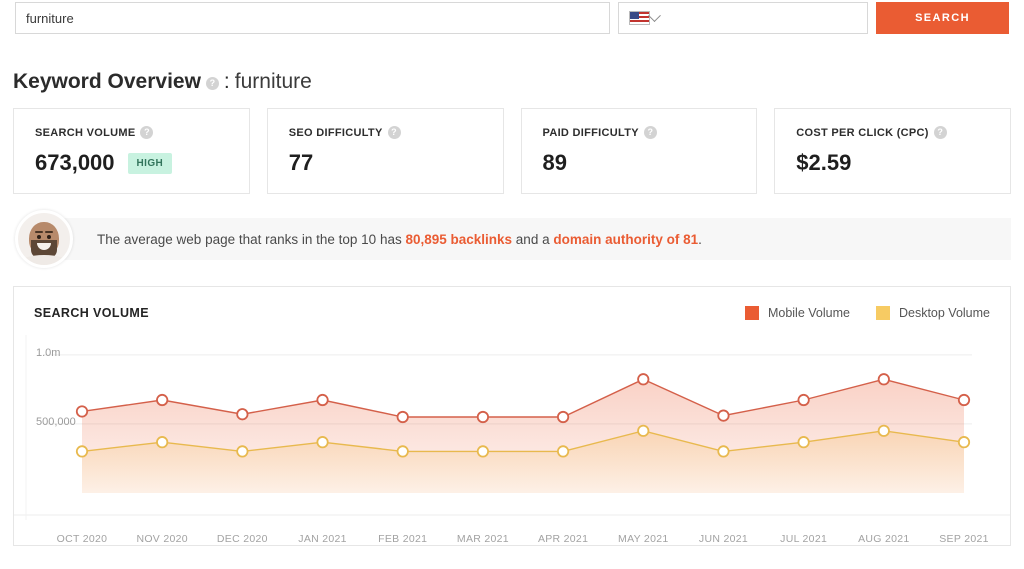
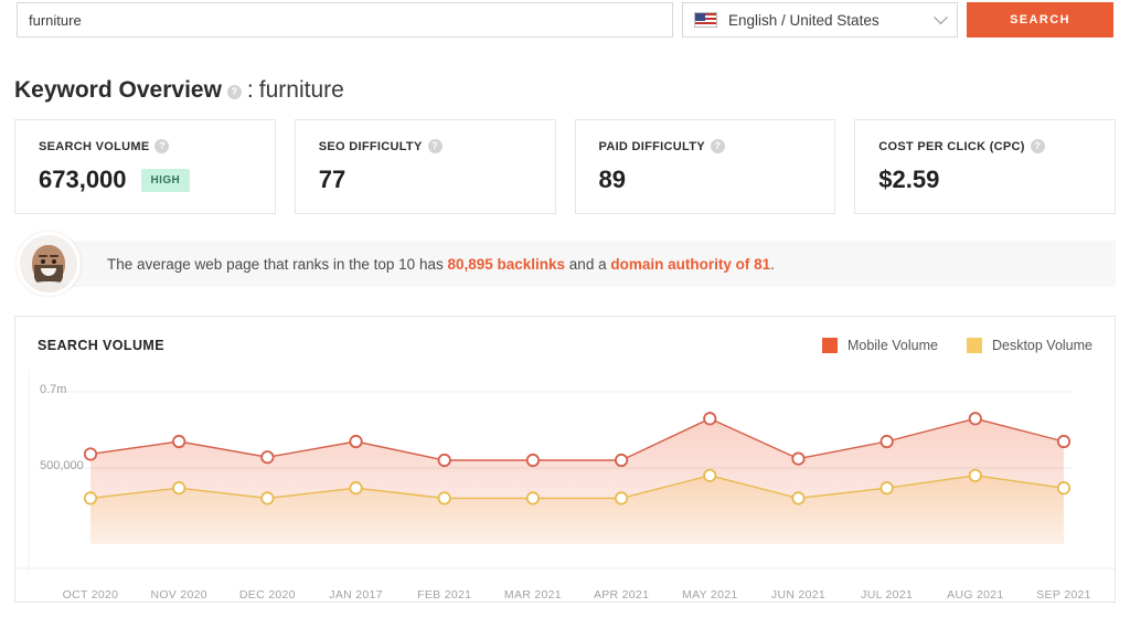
  furniture
+ English / United States
  SEARCH
  Keyword Overview
  ?
  :
  furniture
  SEARCH VOLUME
  ?
  673,000
  HIGH
  SEO DIFFICULTY
  ?
  77
  PAID DIFFICULTY
  ?
  89
  COST PER CLICK (CPC)
  ?
  $2.59
  The average web page that ranks in the top 10 has 80,895 backlinks and a domain authority of 81.
  SEARCH VOLUME
  Mobile Volume
  Desktop Volume
  OCT 2020
  NOV 2020
  DEC 2020
- JAN 2021
+ JAN 2017
  FEB 2021
  MAR 2021
  APR 2021
  MAY 2021
  JUN 2021
  JUL 2021
  AUG 2021
  SEP 2021
  500,000
- 1.0m
+ 0.7m
